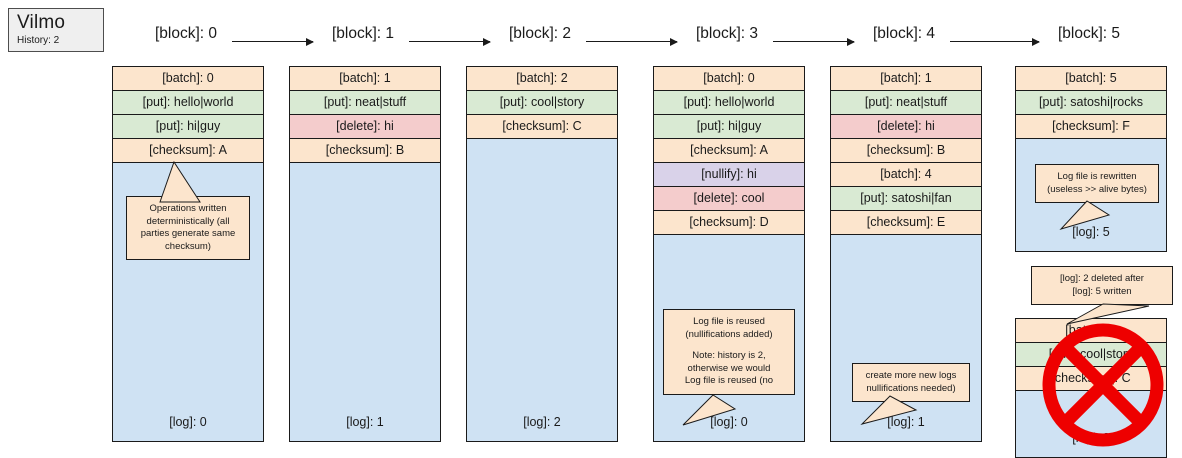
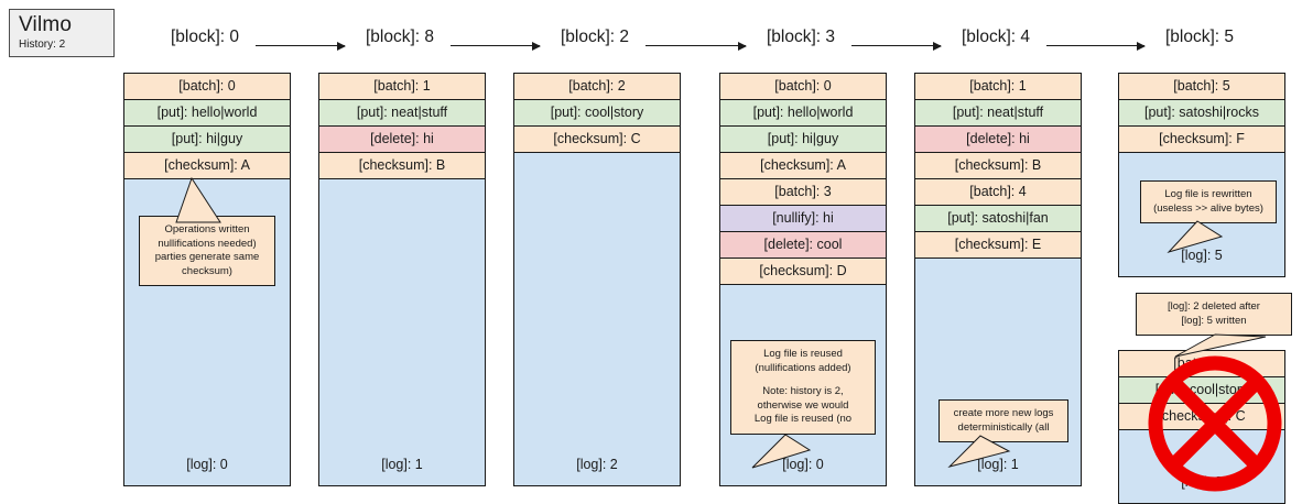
  Vilmo
  History: 2
  [block]: 0
- [block]: 1
+ [block]: 8
  [block]: 2
  [block]: 3
  [block]: 4
  [block]: 5
  [batch]: 0
  [put]: hello|world
  [put]: hi|guy
  [checksum]: A
  [log]: 0
  Operations written
- deterministically (all
+ nullifications needed)
  parties generate same
  checksum)
  [batch]: 1
  [put]: neat|stuff
  [delete]: hi
  [checksum]: B
  [log]: 1
  [batch]: 2
  [put]: cool|story
  [checksum]: C
  [log]: 2
  [batch]: 0
  [put]: hello|world
  [put]: hi|guy
  [checksum]: A
+ [batch]: 3
  [nullify]: hi
  [delete]: cool
  [checksum]: D
  [log]: 0
  Log file is reused
  (nullifications added)
  Note: history is 2,
  otherwise we would
  Log file is reused (no
  [batch]: 1
  [put]: neat|stuff
  [delete]: hi
  [checksum]: B
  [batch]: 4
  [put]: satoshi|fan
  [checksum]: E
  [log]: 1
  create more new logs
- nullifications needed)
+ deterministically (all
  [batch]: 5
  [put]: satoshi|rocks
  [checksum]: F
  [log]: 5
  Log file is rewritten
  (useless >> alive bytes)
  [log]: 2 deleted after
  [log]: 5 written
